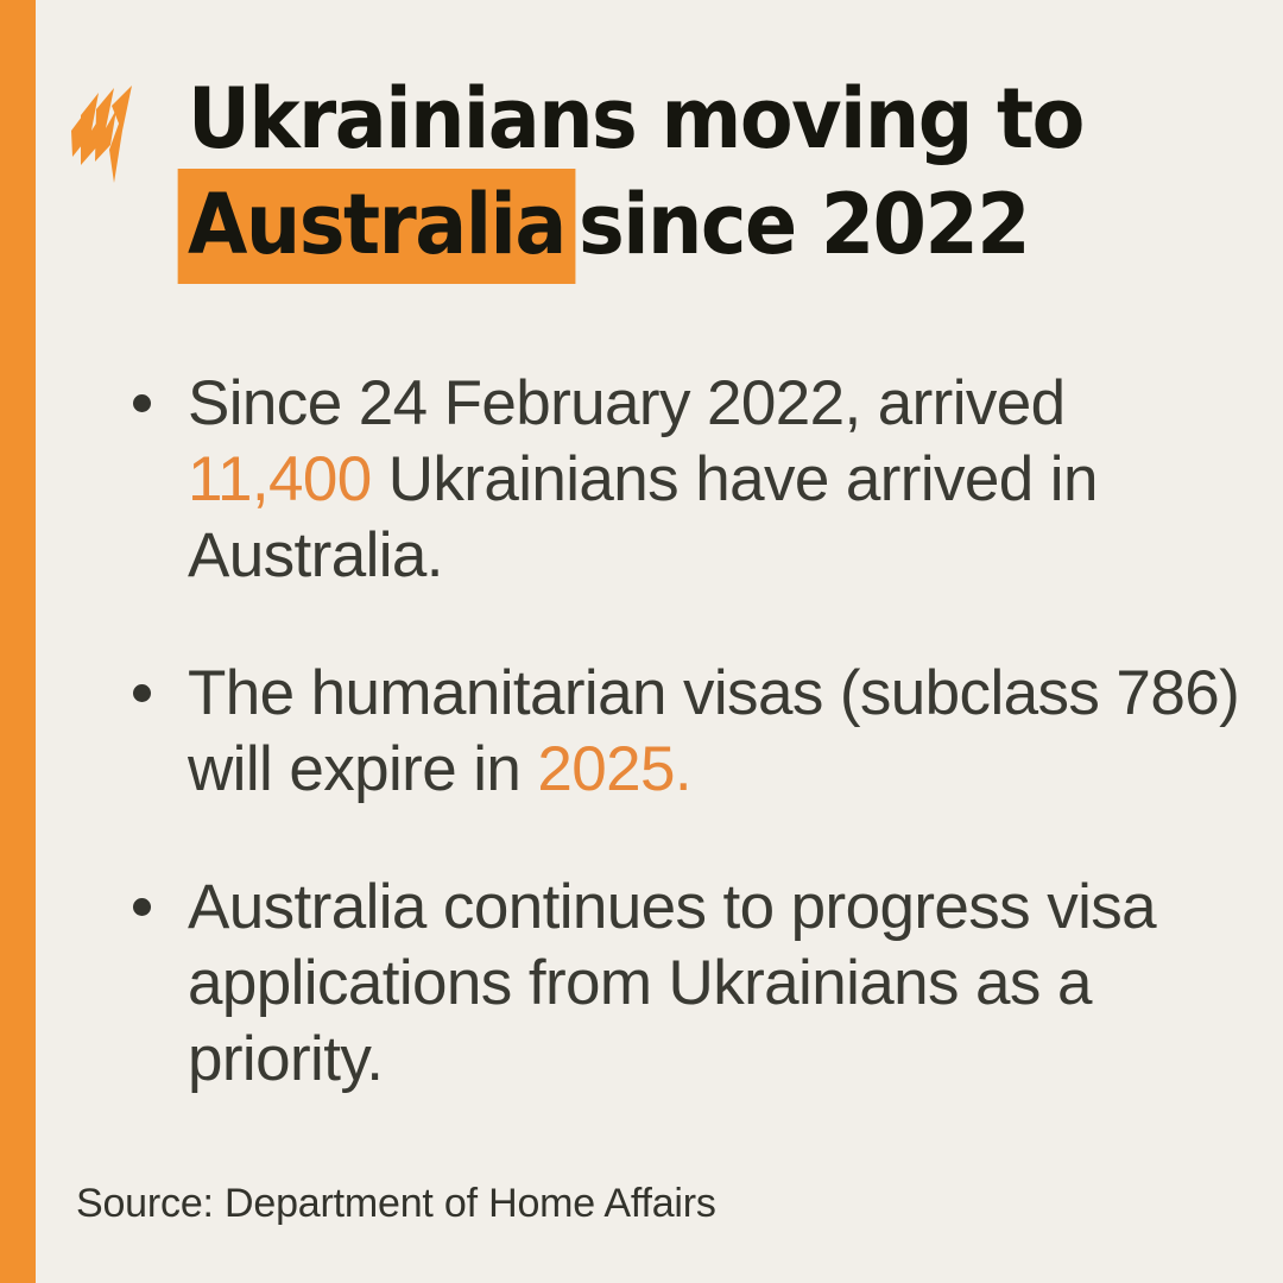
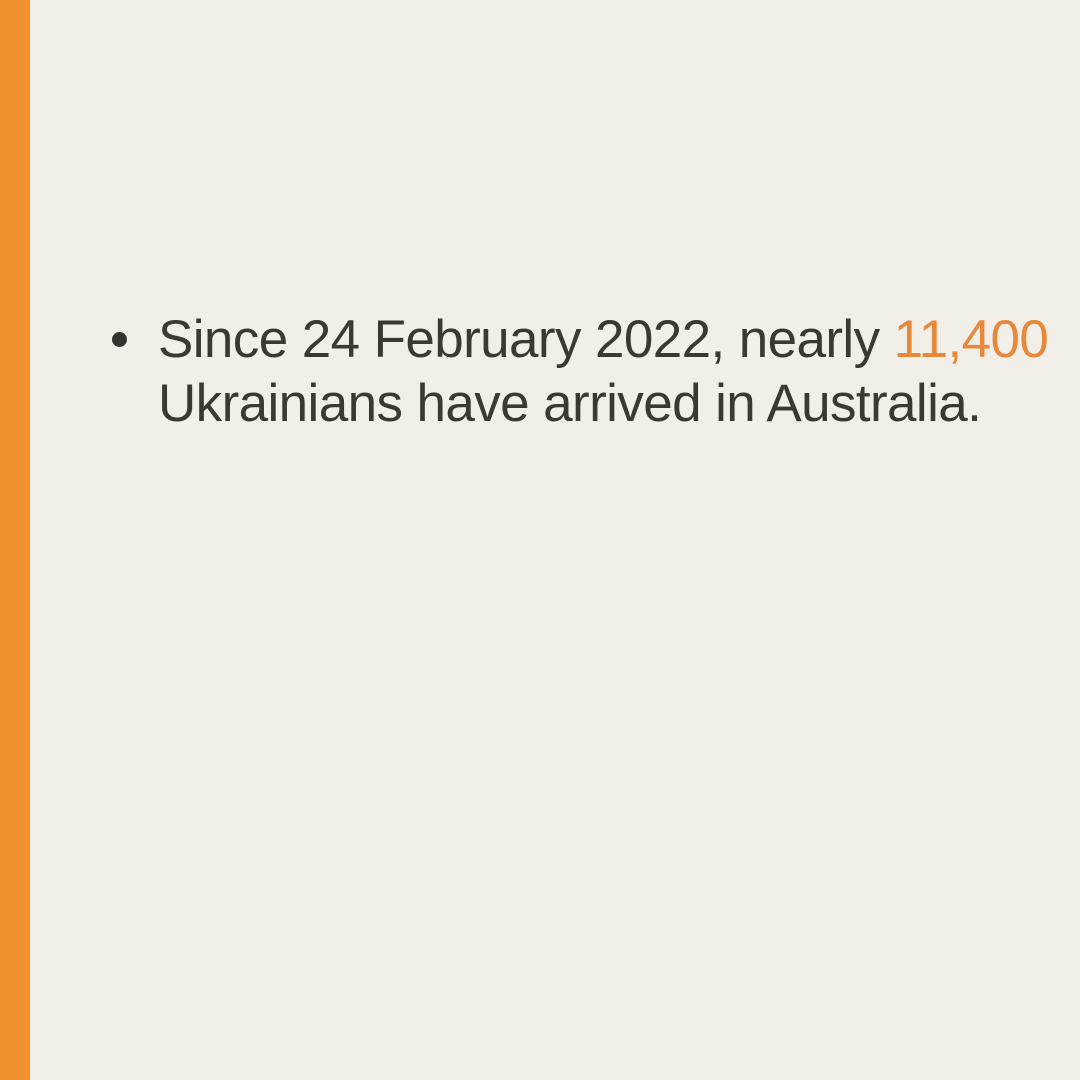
- Ukrainians moving to
- Australia since 2022
- Since 24 February 2022, arrived 11,400 Ukrainians have arrived in Australia.
+ Since 24 February 2022, nearly 11,400 Ukrainians have arrived in Australia.
- The humanitarian visas (subclass 786) will expire in 2025.
- Australia continues to progress visa applications from Ukrainians as a priority.
- Source: Department of Home Affairs
